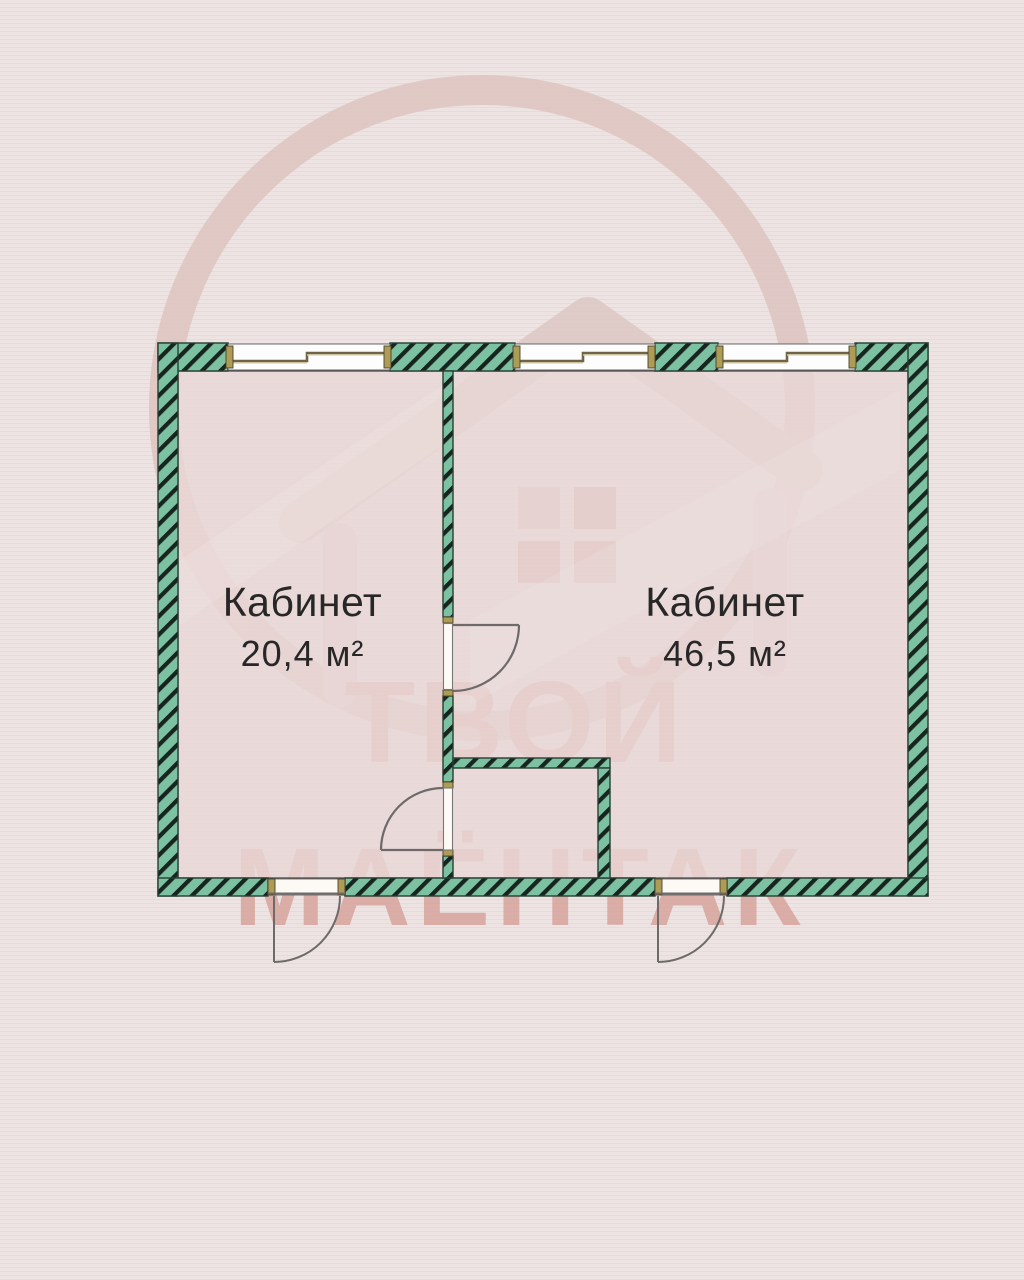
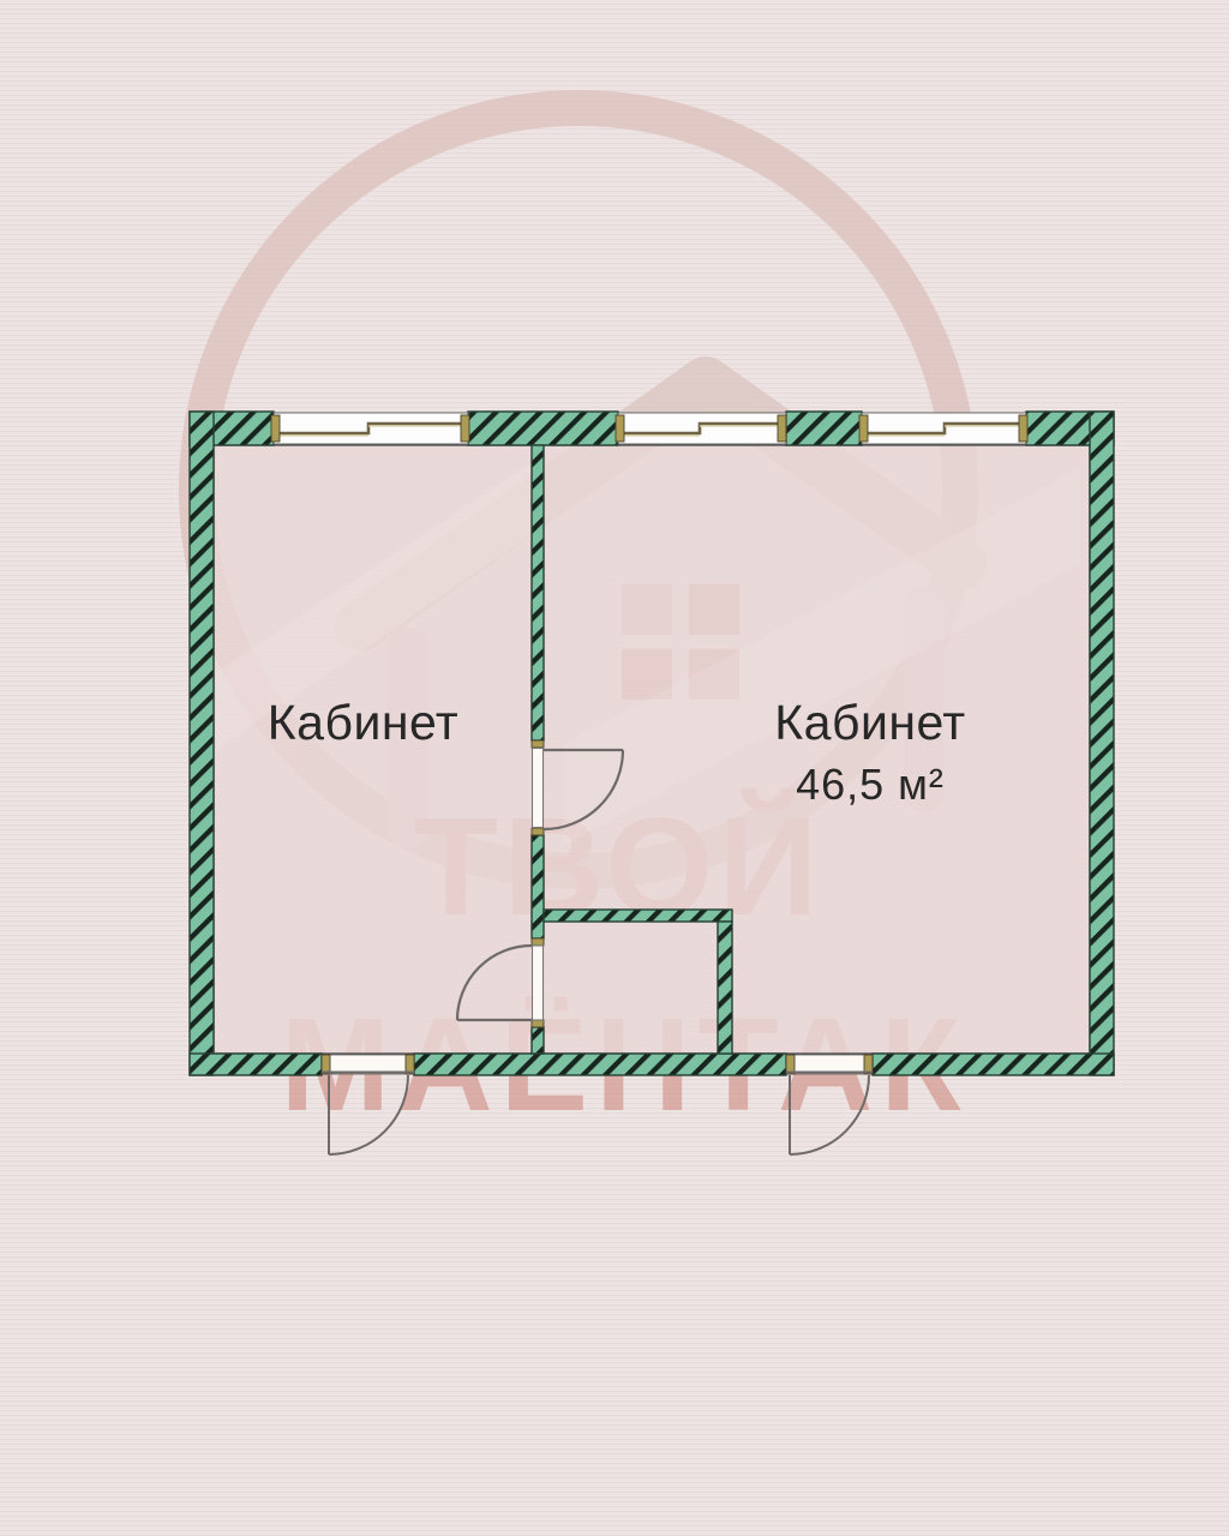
  ТВОЙ
  Кабинет
- 20,4 м²
  Кабинет
  46,5 м²
